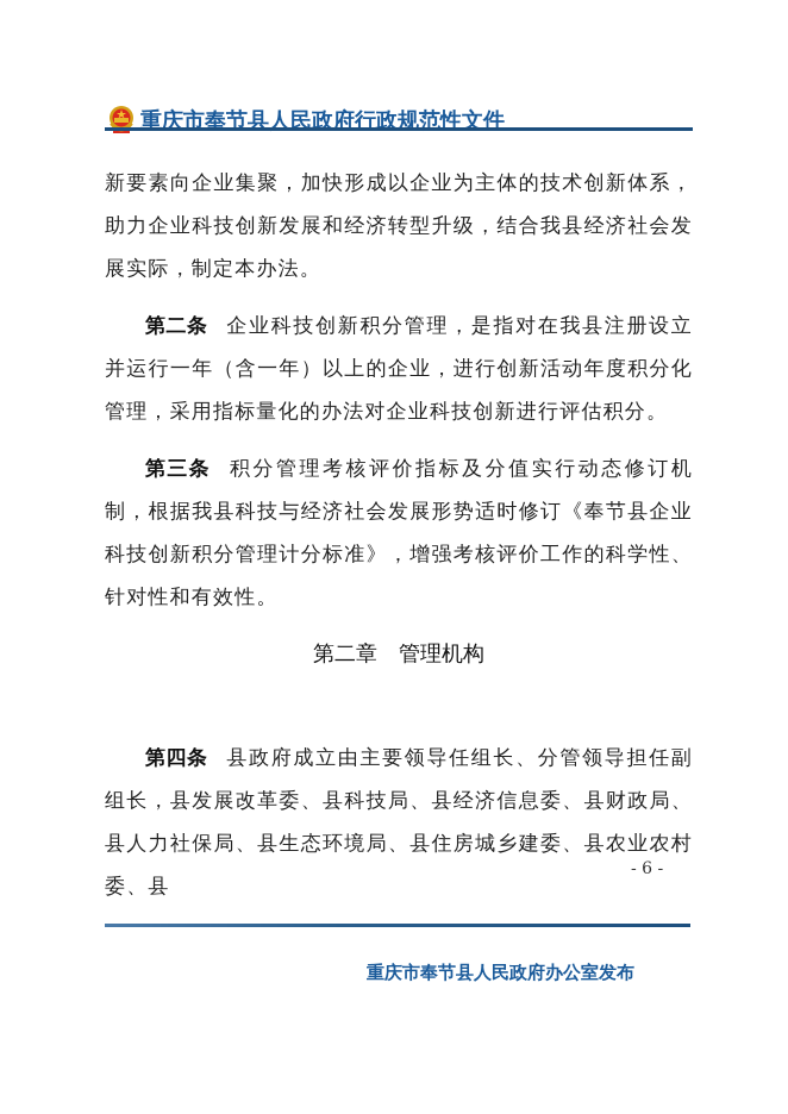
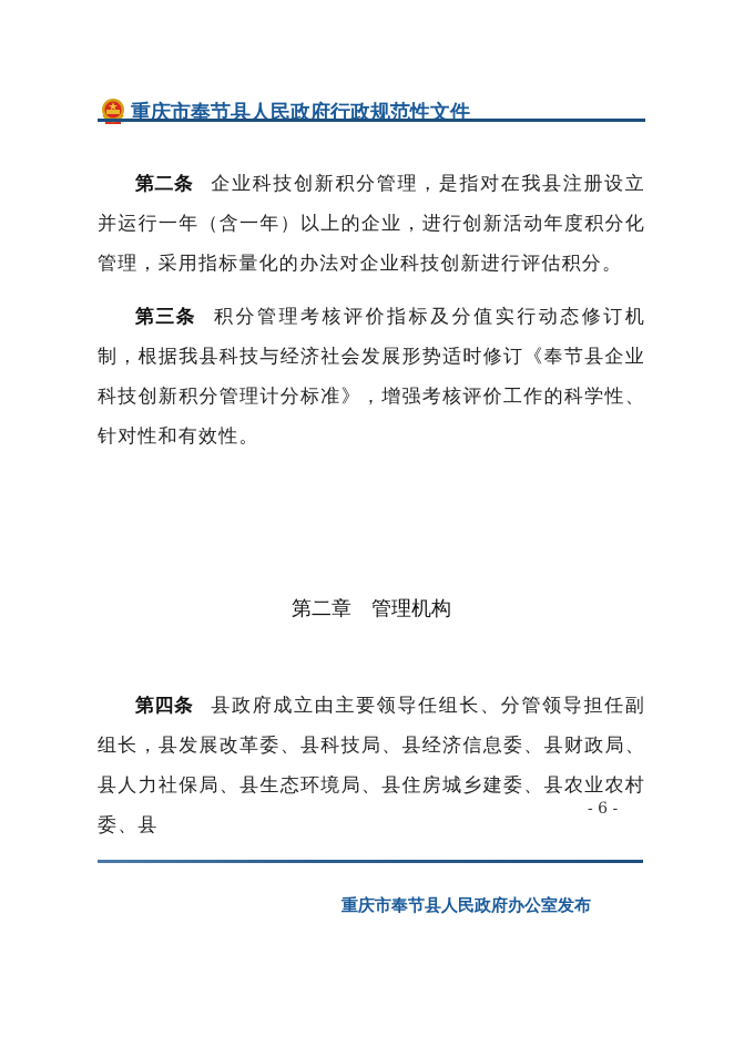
  重庆市奉节县人民政府行政规范性文件
- 新要素向企业集聚，加快形成以企业为主体的技术创新体系，助力企业科技创新发展和经济转型升级，结合我县经济社会发展实际，制定本办法。
  第二条 企业科技创新积分管理，是指对在我县注册设立并运行一年（含一年）以上的企业，进行创新活动年度积分化管理，采用指标量化的办法对企业科技创新进行评估积分。
  第三条 积分管理考核评价指标及分值实行动态修订机制，根据我县科技与经济社会发展形势适时修订《奉节县企业科技创新积分管理计分标准》，增强考核评价工作的科学性、针对性和有效性。
  第二章 管理机构
  第四条 县政府成立由主要领导任组长、分管领导担任副组长，县发展改革委、县科技局、县经济信息委、县财政局、县人力社保局、县生态环境局、县住房城乡建委、县农业农村委、县
  - 6 -
  重庆市奉节县人民政府办公室发布
